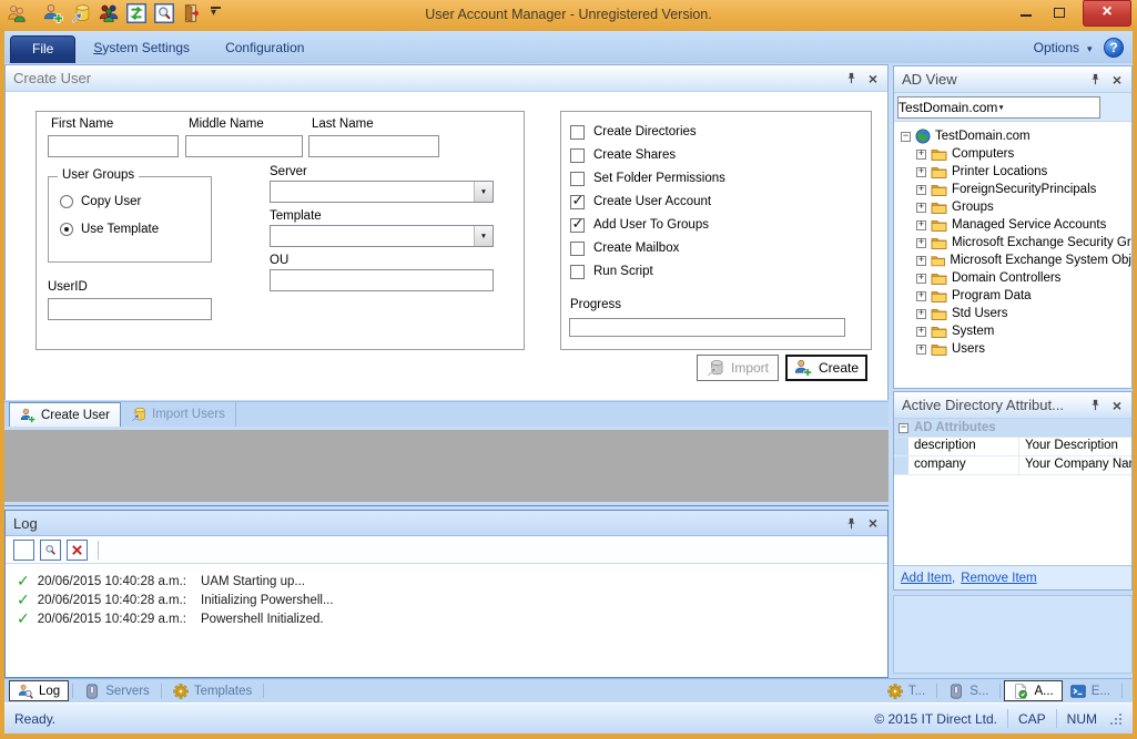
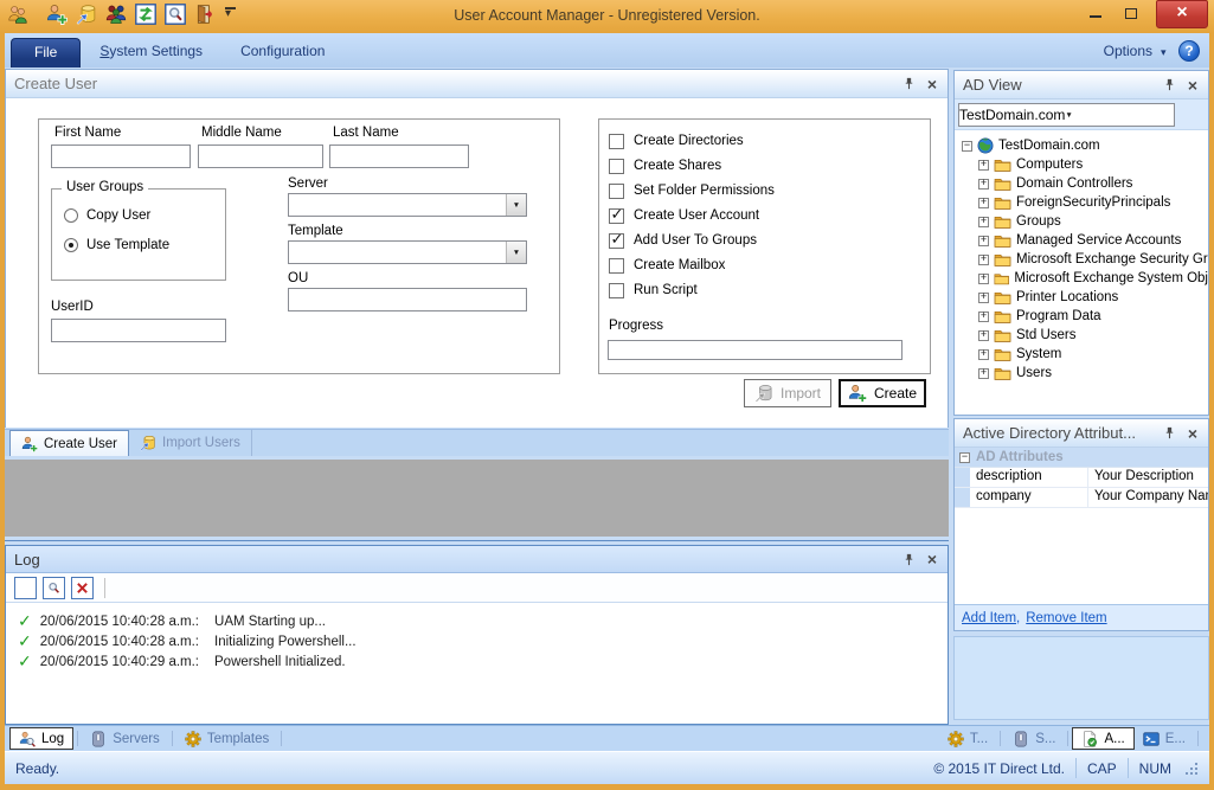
  User Account Manager - Unregistered Version.
  File
  System Settings
  Configuration
  Options
  Create User
  First Name
  Middle Name
  Last Name
  User Groups
  Copy User
  Use Template
  Server
  Template
  OU
  UserID
  Create Directories
  Create Shares
  Set Folder Permissions
  Create User Account
  Add User To Groups
  Create Mailbox
  Run Script
  Progress
  Import
  Create
  Create User
  Import Users
  Log
  20/06/2015 10:40:28 a.m.:
  UAM Starting up...
  20/06/2015 10:40:28 a.m.:
  Initializing Powershell...
  20/06/2015 10:40:29 a.m.:
  Powershell Initialized.
  AD View
  TestDomain.com
  TestDomain.com
  Computers
- Printer Locations
+ Domain Controllers
  ForeignSecurityPrincipals
  Groups
  Managed Service Accounts
  Microsoft Exchange Security Gr
  Microsoft Exchange System Obj
- Domain Controllers
+ Printer Locations
  Program Data
  Std Users
  System
  Users
  Active Directory Attribut...
  AD Attributes
  description
  Your Description
  company
  Your Company Na
  Add Item
  ,
  Remove Item
  Log
  Servers
  Templates
  T...
  S...
  A...
  E...
  Ready.
  © 2015 IT Direct Ltd.
  CAP
  NUM
